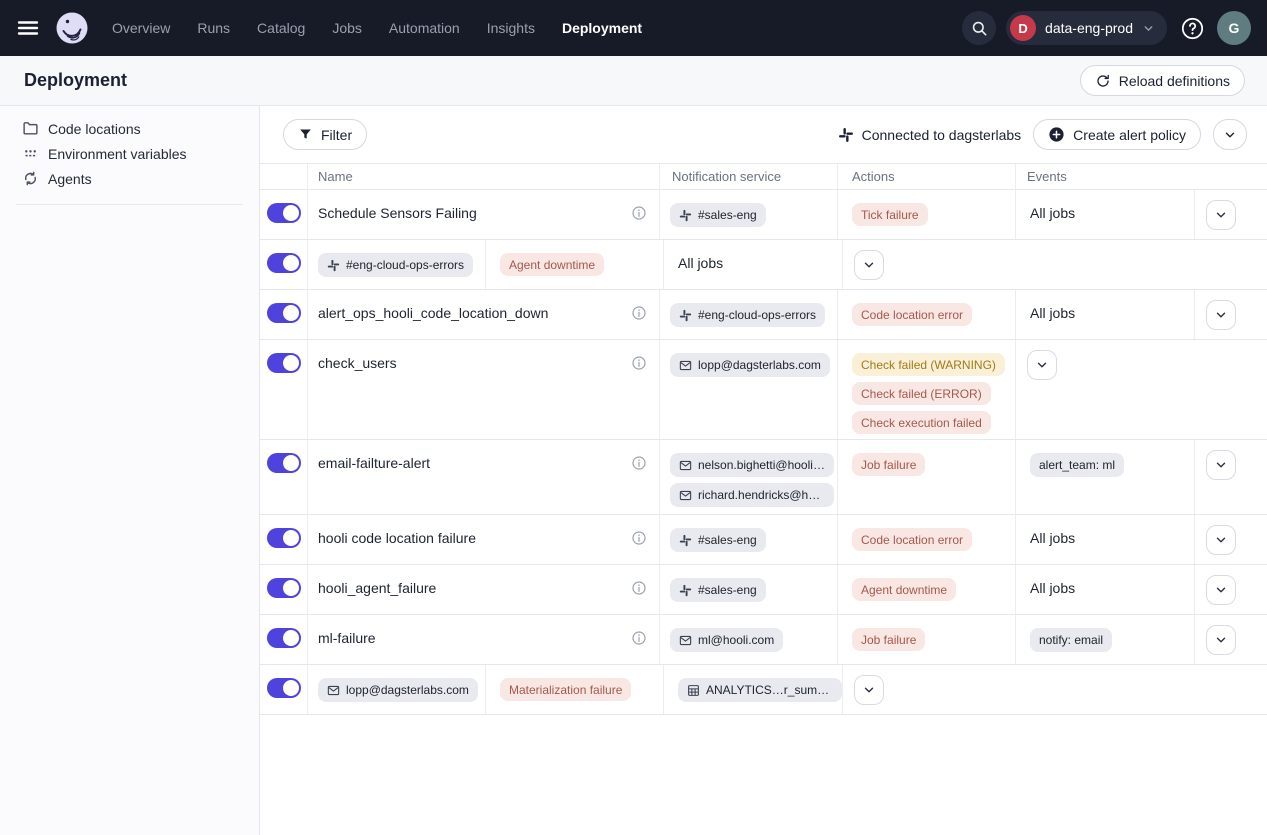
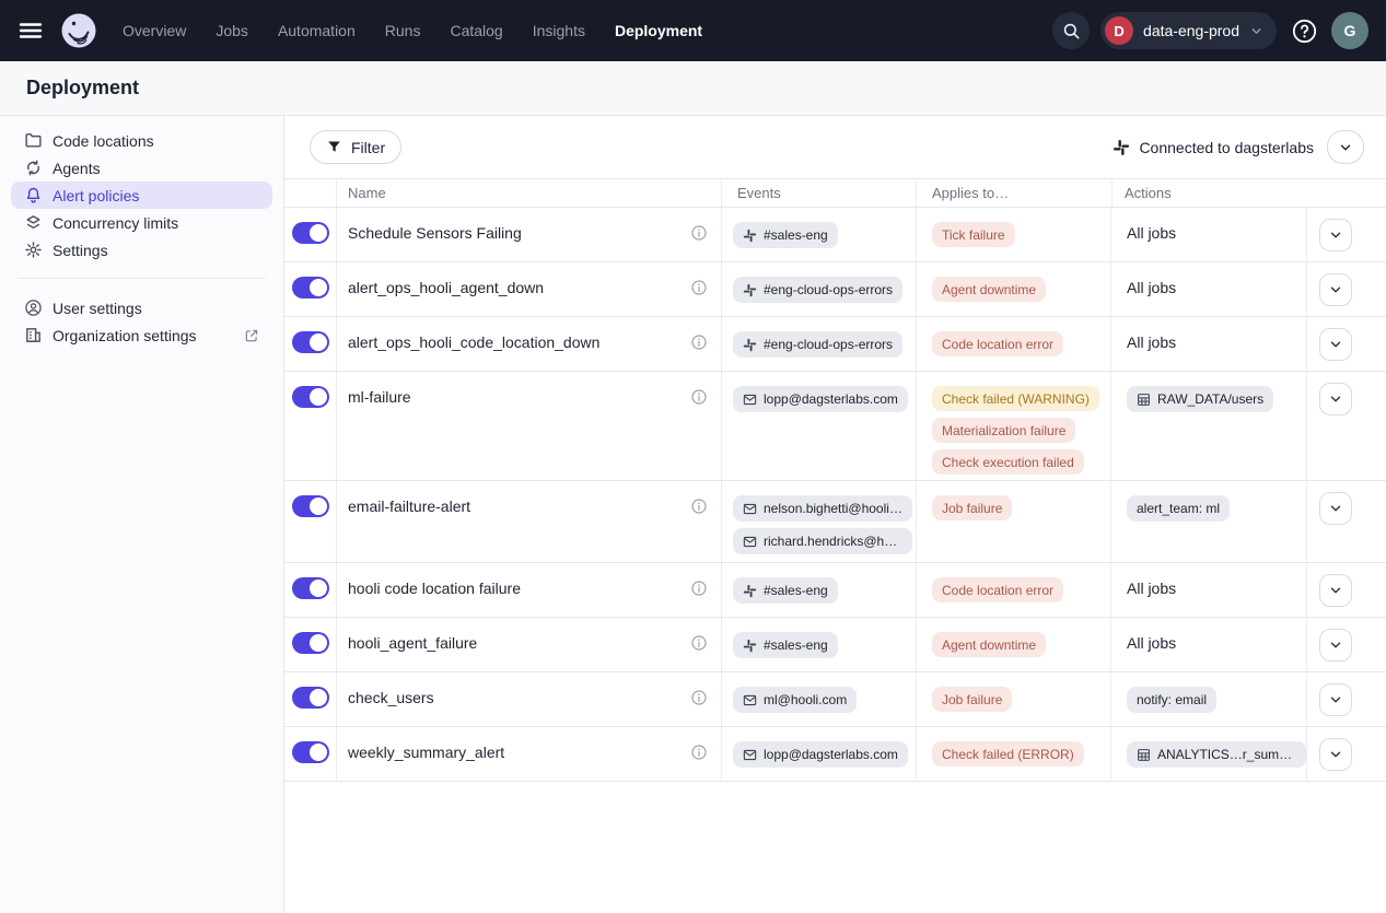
  Overview
- Runs
+ Jobs
- Catalog
+ Automation
- Jobs
+ Runs
- Automation
+ Catalog
  Insights
  Deployment
  D
  data-eng-prod
  G
  Deployment
- Reload definitions
  Code locations
- Environment variables
  Agents
+ Alert policies
+ Concurrency limits
+ Settings
+ User settings
+ Organization settings
  Filter
  Connected to dagsterlabs
- Create alert policy
  Name
- Notification service
- Actions
+ Events
+ Applies to…
- Events
+ Actions
  Schedule Sensors Failing
  #sales-eng
  Tick failure
  All jobs
+ alert_ops_hooli_agent_down
  #eng-cloud-ops-errors
  Agent downtime
  All jobs
  alert_ops_hooli_code_location_down
  #eng-cloud-ops-errors
  Code location error
  All jobs
- check_users
+ ml-failure
  lopp@dagsterlabs.com
  Check failed (WARNING)
- Check failed (ERROR)
+ Materialization failure
  Check execution failed
+ RAW_DATA/users
  email-failture-alert
  nelson.bighetti@hooli.c
  richard.hendricks@hool
  Job failure
  alert_team: ml
  hooli code location failure
  #sales-eng
  Code location error
  All jobs
  hooli_agent_failure
  #sales-eng
  Agent downtime
  All jobs
- ml-failure
+ check_users
  ml@hooli.com
  Job failure
  notify: email
+ weekly_summary_alert
  lopp@dagsterlabs.com
- Materialization failure
+ Check failed (ERROR)
  ANALYTICS…r_summa
